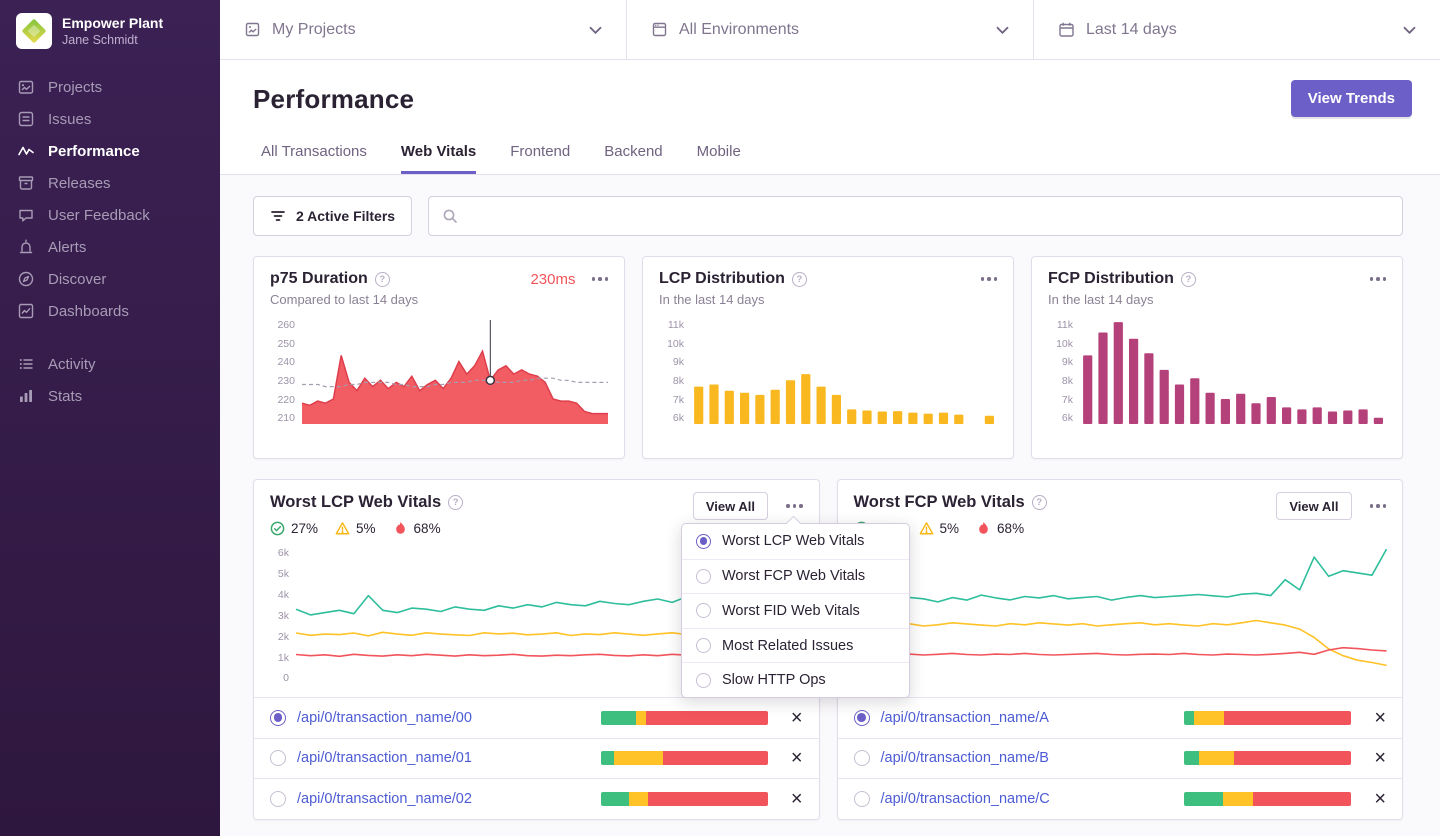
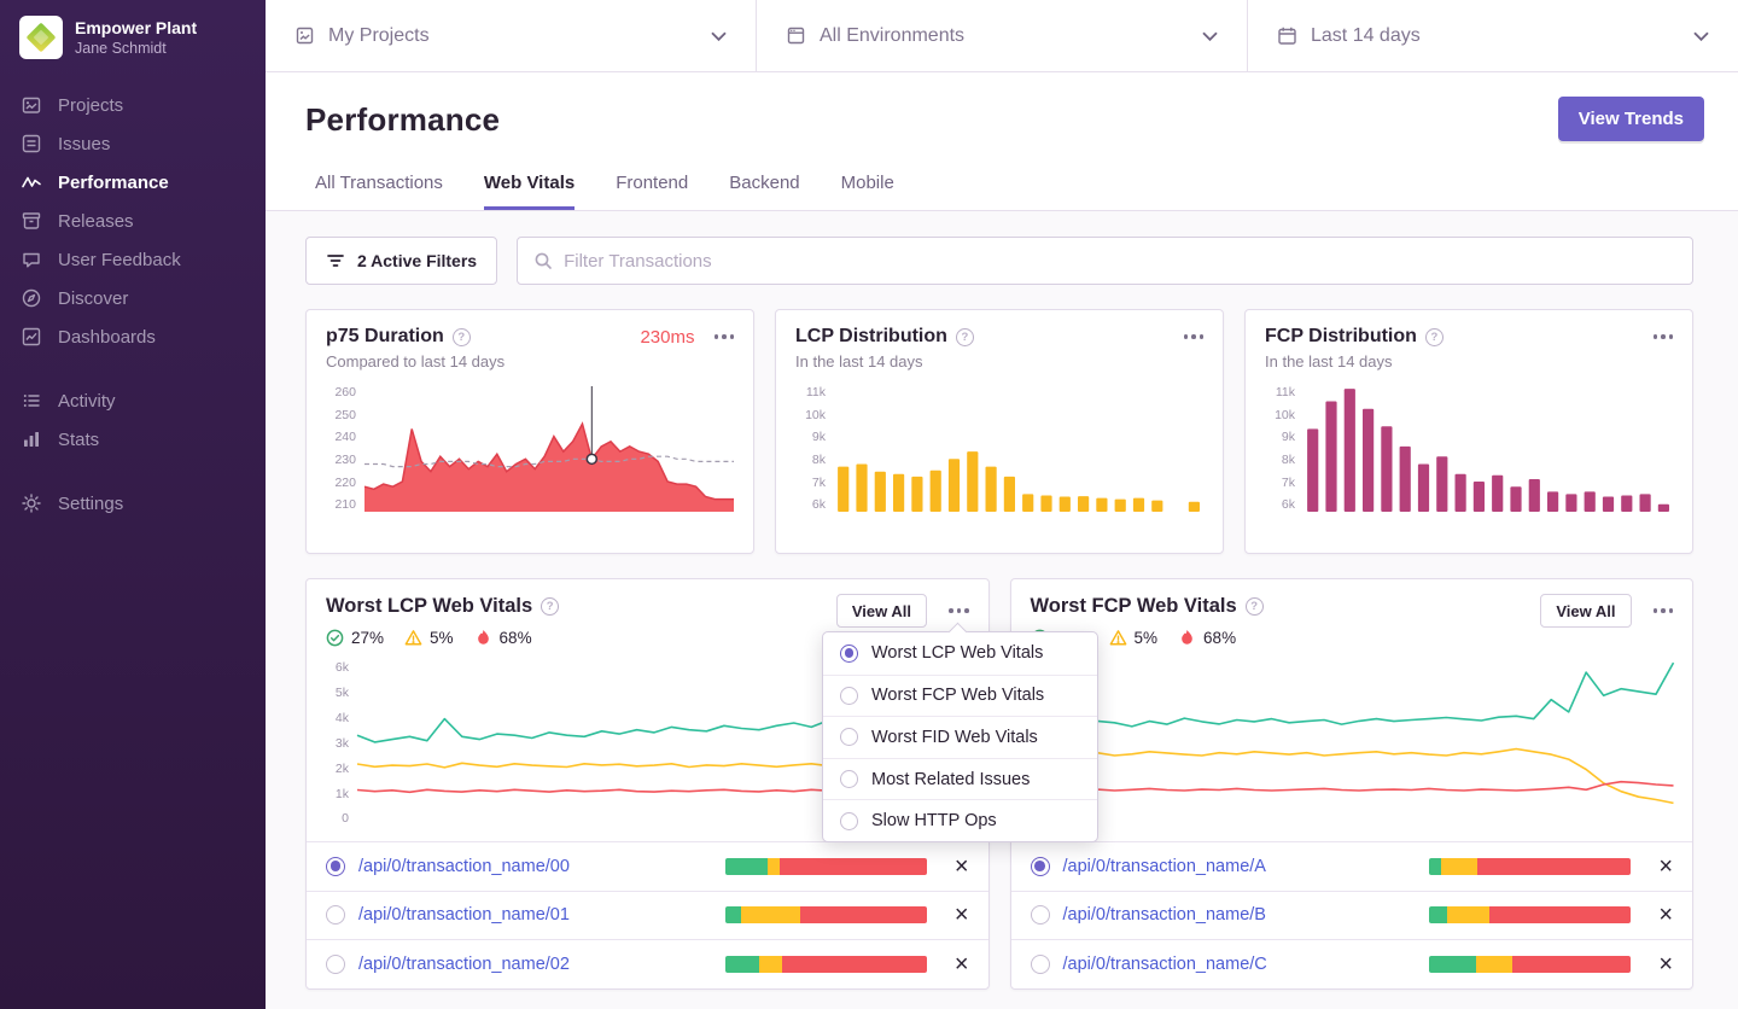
  Empower Plant
  Jane Schmidt
  Projects
  Issues
  Performance
  Releases
  User Feedback
- Alerts
  Discover
  Dashboards
  Activity
  Stats
+ Settings
  My Projects
  All Environments
  Last 14 days
  Performance
  View Trends
  All Transactions
  Web Vitals
  Frontend
  Backend
  Mobile
  2 Active Filters
+ Filter Transactions
  p75 Duration
  ?
  230ms
  Compared to last 14 days
  260
  250
  240
  230
  220
  210
  LCP Distribution
  ?
  In the last 14 days
  11k
  10k
  9k
  8k
  7k
  6k
  FCP Distribution
  ?
  In the last 14 days
  11k
  10k
  9k
  8k
  7k
  6k
  Worst LCP Web Vitals
  ?
  View All
  27%
  5%
  68%
  6k
  5k
  4k
  3k
  2k
  1k
  0
  /api/0/transaction_name/00
  ×
  /api/0/transaction_name/01
  ×
  /api/0/transaction_name/02
  ×
  Worst FCP Web Vitals
  ?
  View All
  5%
  68%
  /api/0/transaction_name/A
  ×
  /api/0/transaction_name/B
  ×
  /api/0/transaction_name/C
  ×
  Worst LCP Web Vitals
  Worst FCP Web Vitals
  Worst FID Web Vitals
  Most Related Issues
  Slow HTTP Ops
